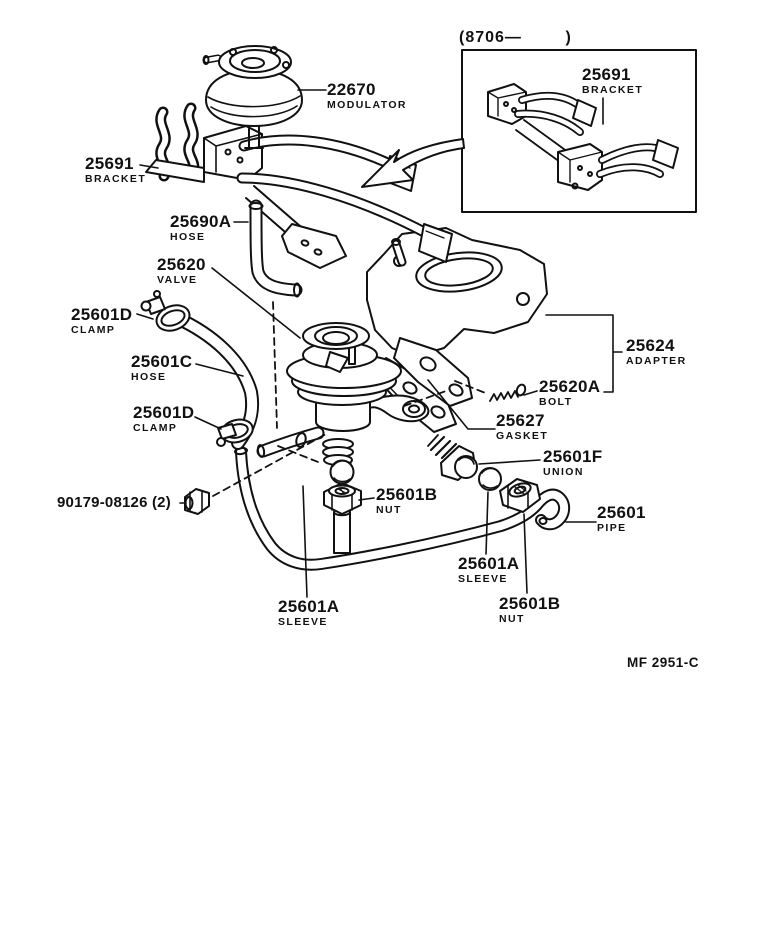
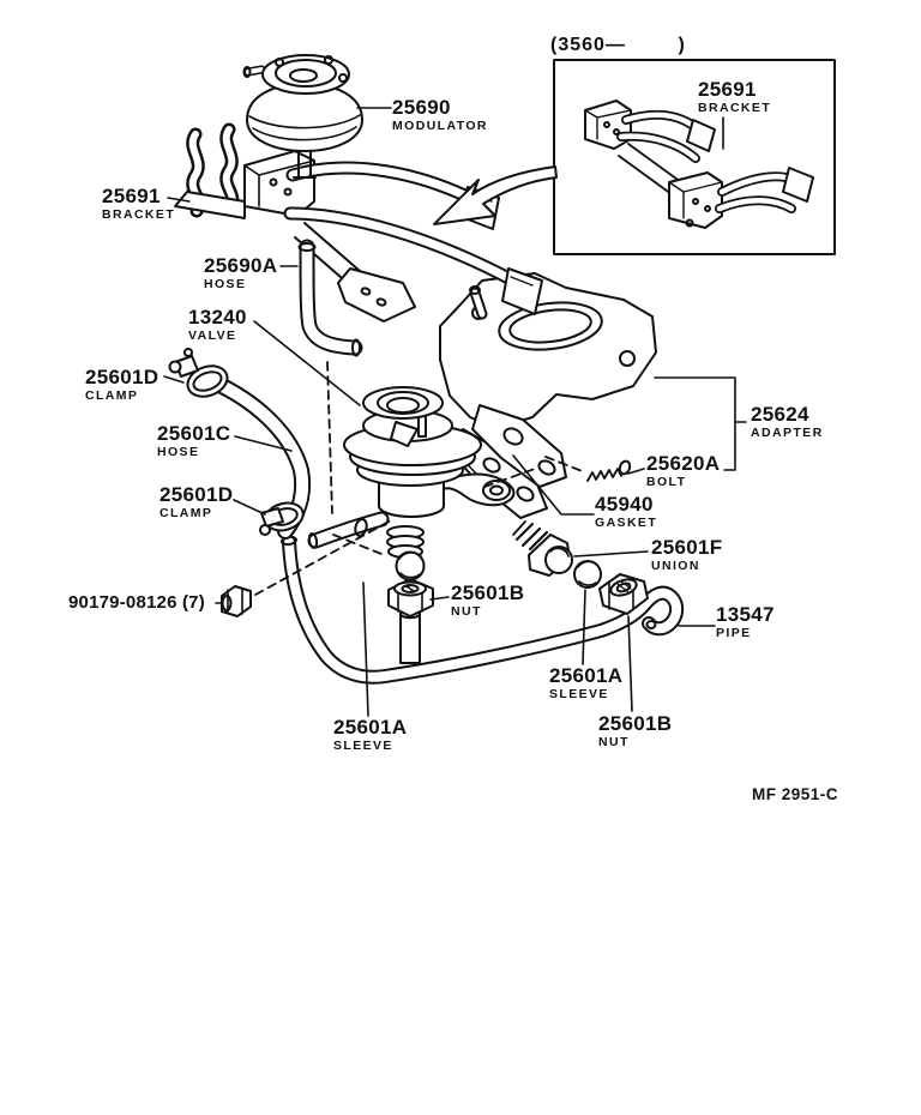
- (8706— )
+ (3560— )
  25691
  BRACKET
- 22670
+ 25690
  MODULATOR
  25691
  BRACKET
  25690A
  HOSE
- 25620
+ 13240
  VALVE
  25601D
  CLAMP
  25601C
  HOSE
  25601D
  CLAMP
  25624
  ADAPTER
  25620A
  BOLT
- 25627
+ 45940
  GASKET
  25601F
  UNION
  25601B
  NUT
- 90179-08126 (2)
+ 90179-08126 (7)
- 25601
+ 13547
  PIPE
  25601A
  SLEEVE
  25601A
  SLEEVE
  25601B
  NUT
  MF 2951-C
